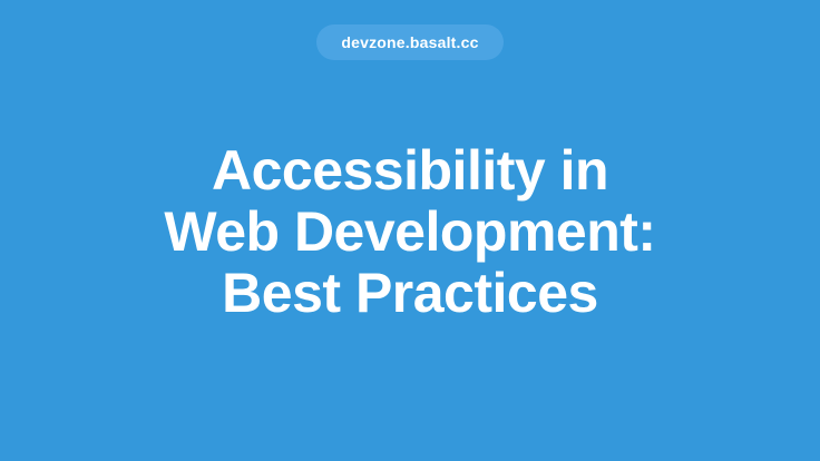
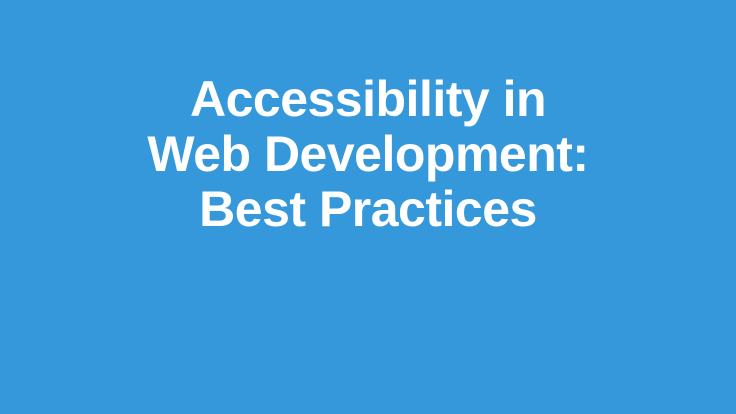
- devzone.basalt.cc
  Accessibility in Web Development: Best Practices
